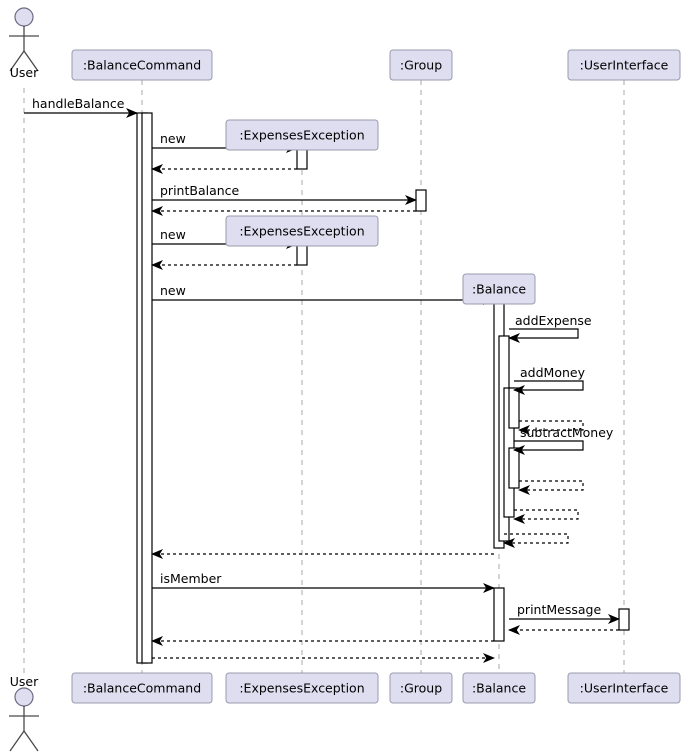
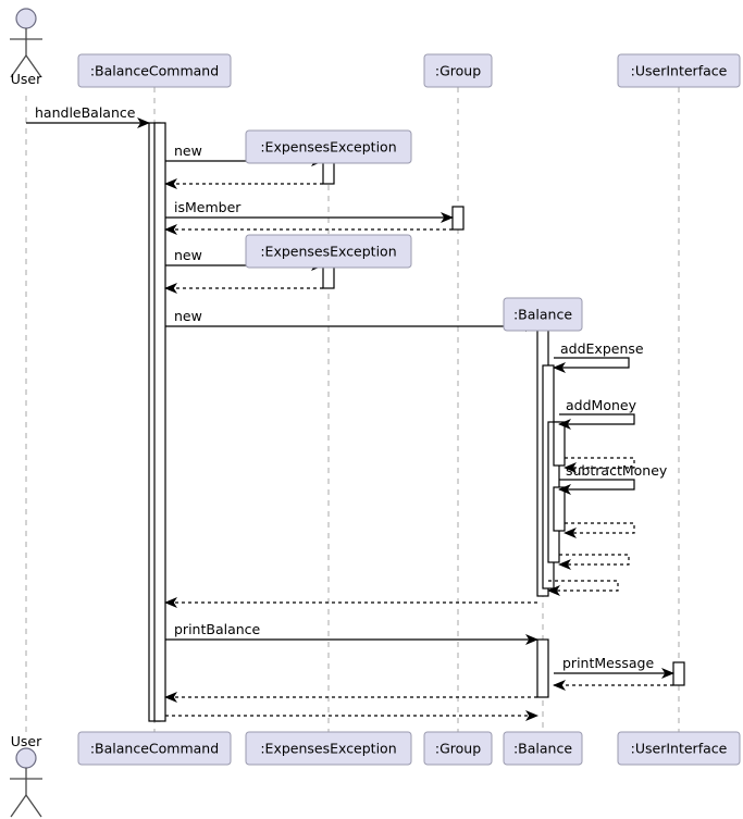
  handleBalance
  new
- printBalance
+ isMember
  new
  new
- isMember
+ printBalance
  printMessage
  addExpense
  addMoney
  subtractMoney
  :BalanceCommand
  :ExpensesException
  :Group
  :Balance
  :UserInterface
  :BalanceCommand
  :ExpensesException
  :Group
  :Balance
  :UserInterface
  :ExpensesException
  User
  User
